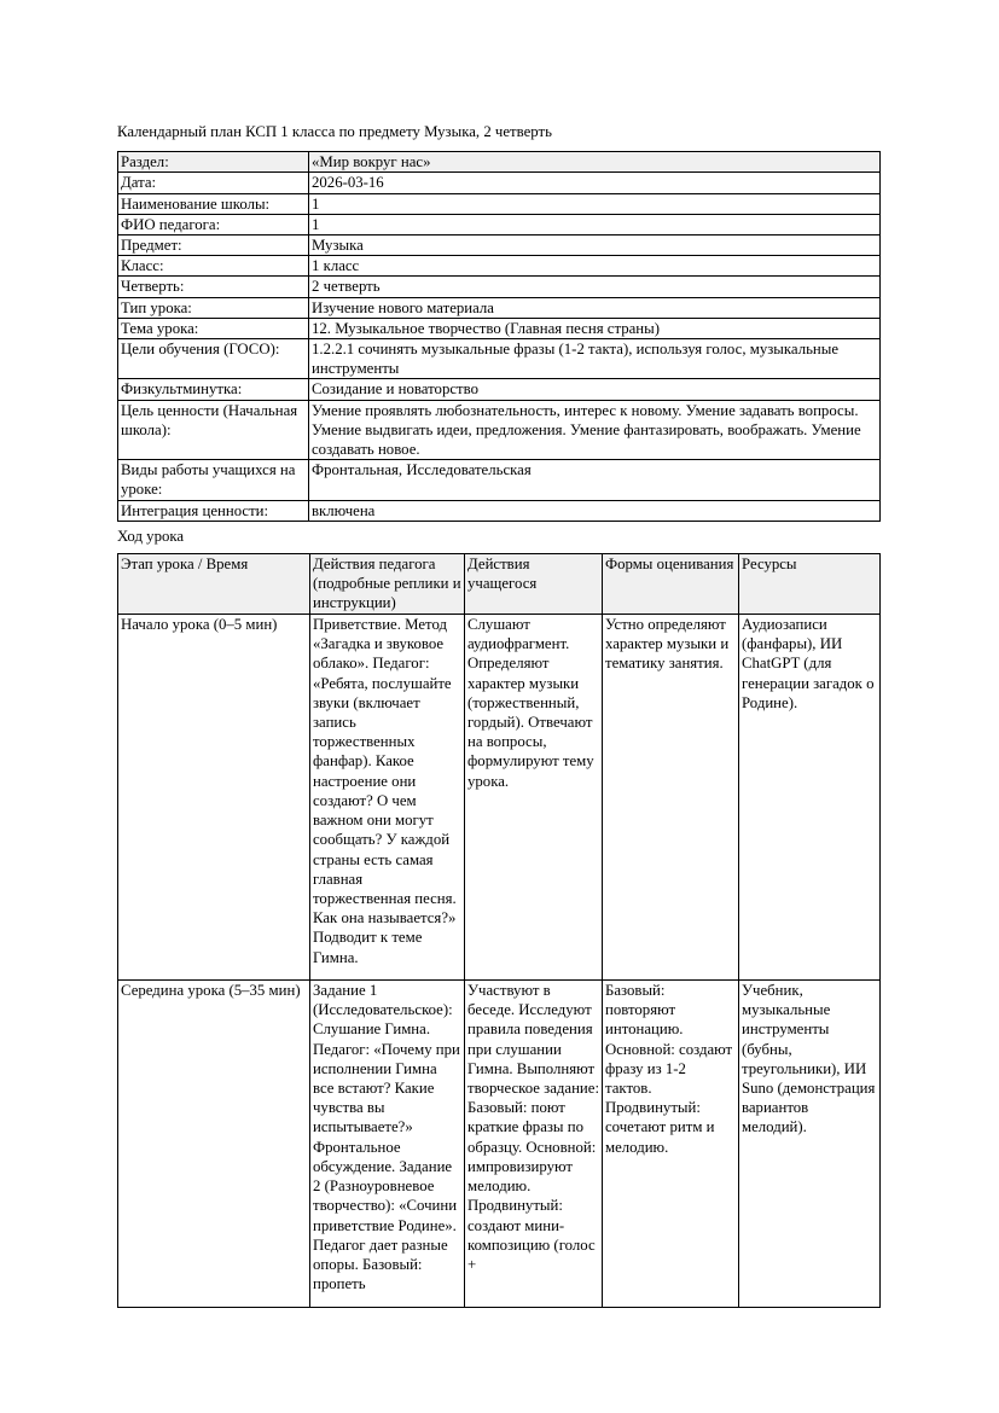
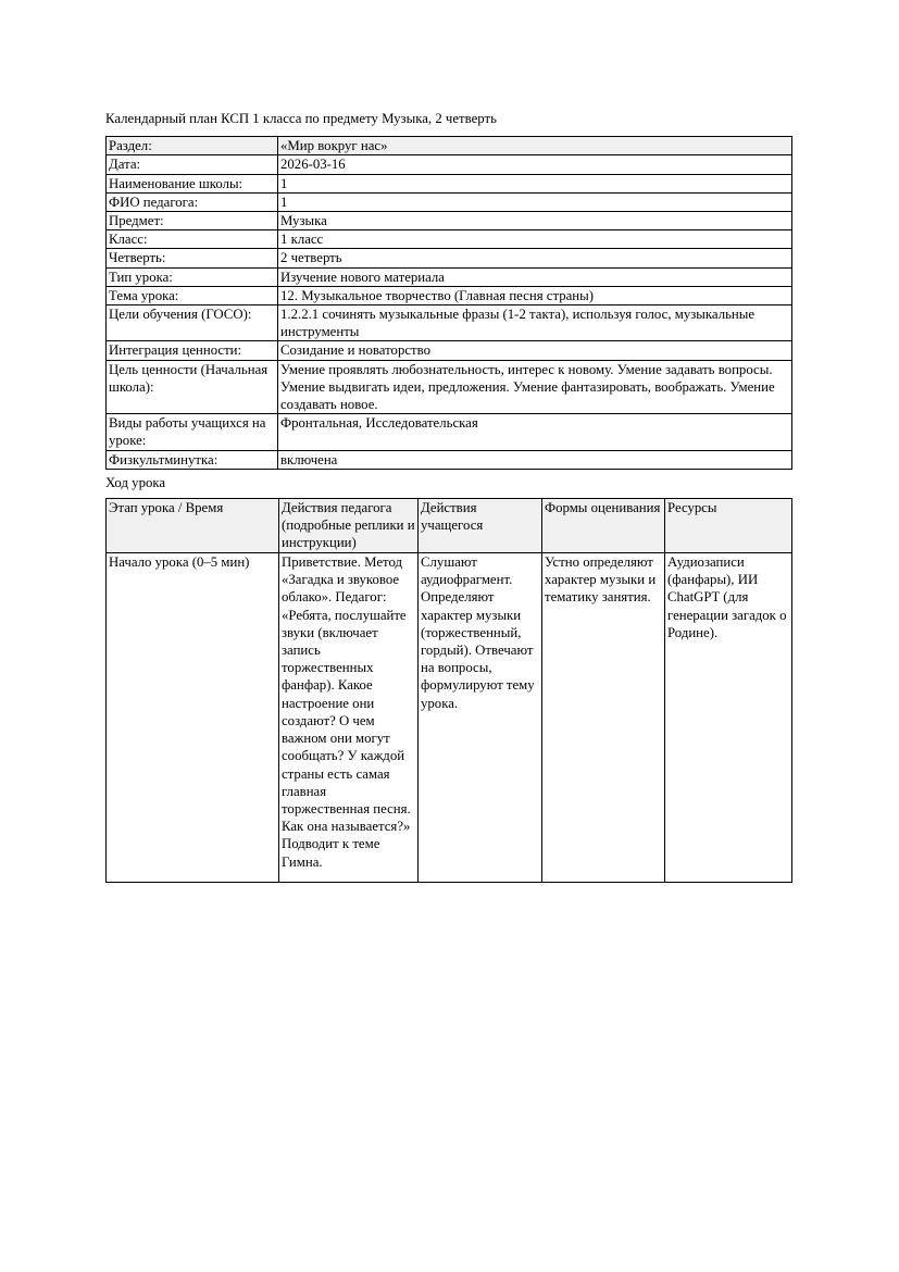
  Календарный план КСП 1 класса по предмету Музыка, 2 четверть
  Раздел:	«Мир вокруг нас»
  Дата:	2026-03-16
  Наименование школы:	1
  ФИО педагога:	1
  Предмет:	Музыка
  Класс:	1 класс
  Четверть:	2 четверть
  Тип урока:	Изучение нового материала
  Тема урока:	12. Музыкальное творчество (Главная песня страны)
  Цели обучения (ГОСО):	1.2.2.1 сочинять музыкальные фразы (1-2 такта), используя голос, музыкальные инструменты
- Физкультминутка:	Созидание и новаторство
+ Интеграция ценности:	Созидание и новаторство
  Цель ценности (Начальная школа):	Умение проявлять любознательность, интерес к новому. Умение задавать вопросы. Умение выдвигать идеи, предложения. Умение фантазировать, воображать. Умение создавать новое.
  Виды работы учащихся на уроке:	Фронтальная, Исследовательская
- Интеграция ценности:	включена
+ Физкультминутка:	включена
  Ход урока
  Этап урока / Время	Действия педагога (подробные реплики и инструкции)	Действия учащегося	Формы оценивания	Ресурсы
  Начало урока (0–5 мин)	Приветствие. Метод «Загадка и звуковое облако». Педагог: «Ребята, послушайте звуки (включает запись торжественных фанфар). Какое настроение они создают? О чем важном они могут сообщать? У каждой страны есть самая главная торжественная песня. Как она называется?» Подводит к теме Гимна.	Слушают аудиофрагмент. Определяют характер музыки (торжественный, гордый). Отвечают на вопросы, формулируют тему урока.	Устно определяют характер музыки и тематику занятия.	Аудиозаписи (фанфары), ИИ ChatGPT (для генерации загадок о Родине).
- Середина урока (5–35 мин)	Задание 1 (Исследовательское): Слушание Гимна. Педагог: «Почему при исполнении Гимна все встают? Какие чувства вы испытываете?» Фронтальное обсуждение. Задание 2 (Разноуровневое творчество): «Сочини приветствие Родине». Педагог дает разные опоры. Базовый: пропеть	Участвуют в беседе. Исследуют правила поведения при слушании Гимна. Выполняют творческое задание: Базовый: поют краткие фразы по образцу. Основной: импровизируют мелодию. Продвинутый: создают мини-композицию (голос +	Базовый: повторяют интонацию. Основной: создают фразу из 1-2 тактов. Продвинутый: сочетают ритм и мелодию.	Учебник, музыкальные инструменты (бубны, треугольники), ИИ Suno (демонстрация вариантов мелодий).
